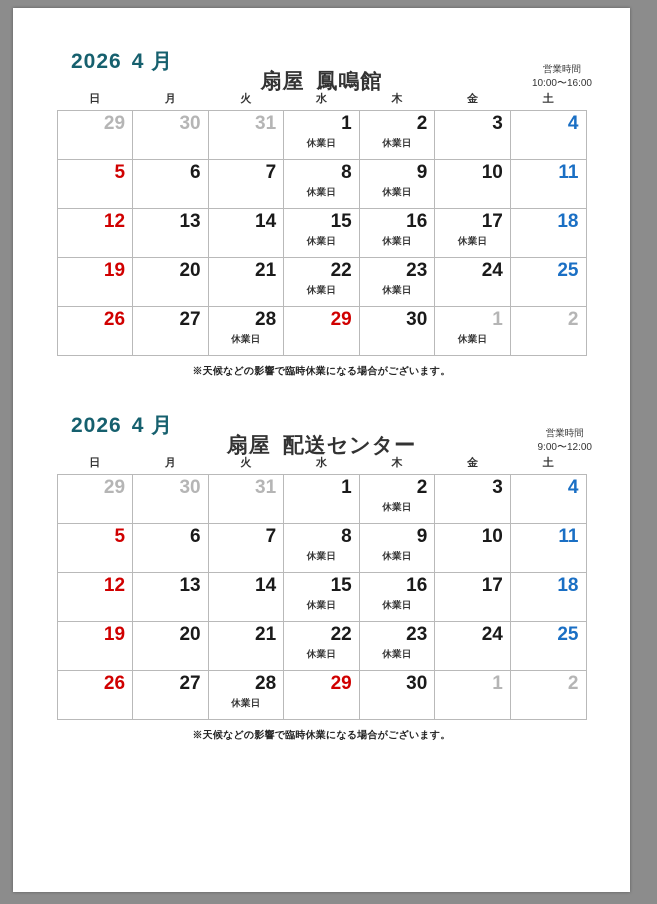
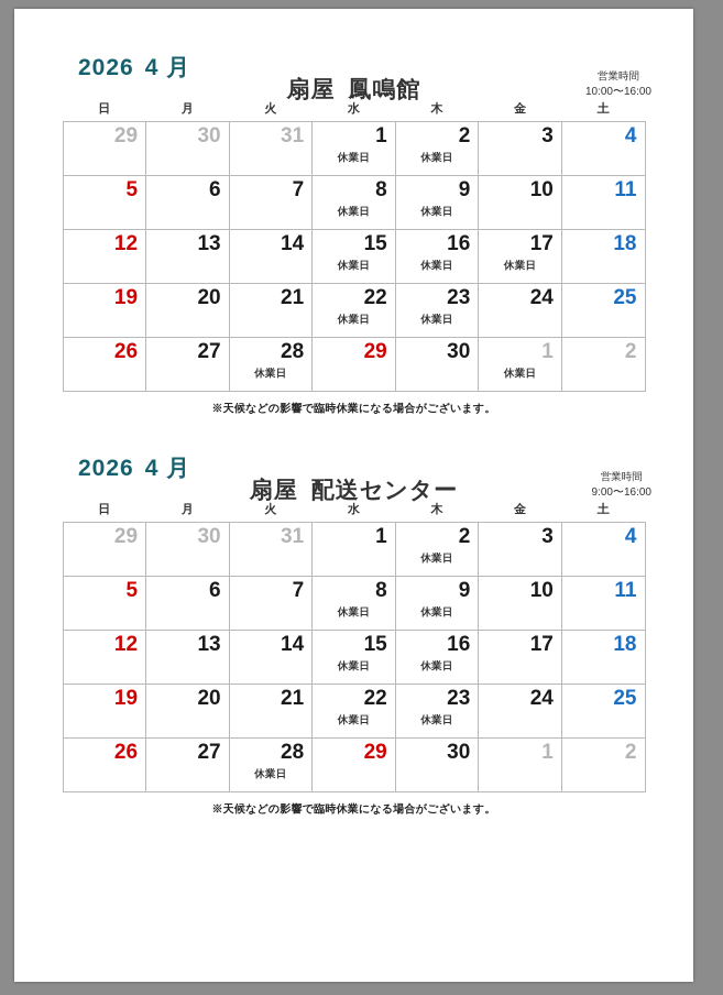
  2026 4 月
  扇屋 鳳鳴館
  営業時間
  10:00〜16:00
  日	月	火	水	木	金	土
  29	30	31	1休業日	2休業日	3	4
  5	6	7	8休業日	9休業日	10	11
  12	13	14	15休業日	16休業日	17休業日	18
  19	20	21	22休業日	23休業日	24	25
  26	27	28休業日	29	30	1休業日	2
  ※天候などの影響で臨時休業になる場合がございます。
  2026 4 月
  扇屋 配送センター
  営業時間
- 9:00〜12:00
+ 9:00〜16:00
  日	月	火	水	木	金	土
  29	30	31	1	2休業日	3	4
  5	6	7	8休業日	9休業日	10	11
  12	13	14	15休業日	16休業日	17	18
  19	20	21	22休業日	23休業日	24	25
  26	27	28休業日	29	30	1	2
  ※天候などの影響で臨時休業になる場合がございます。
